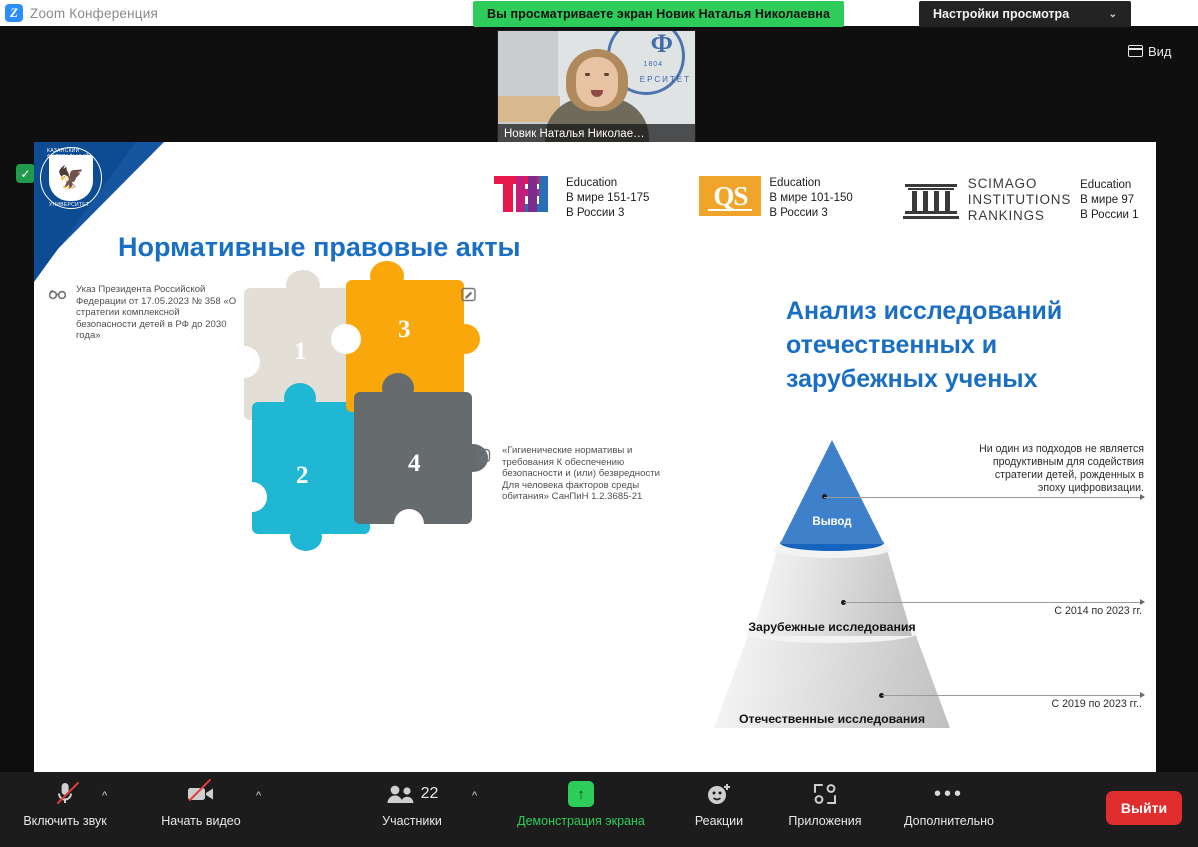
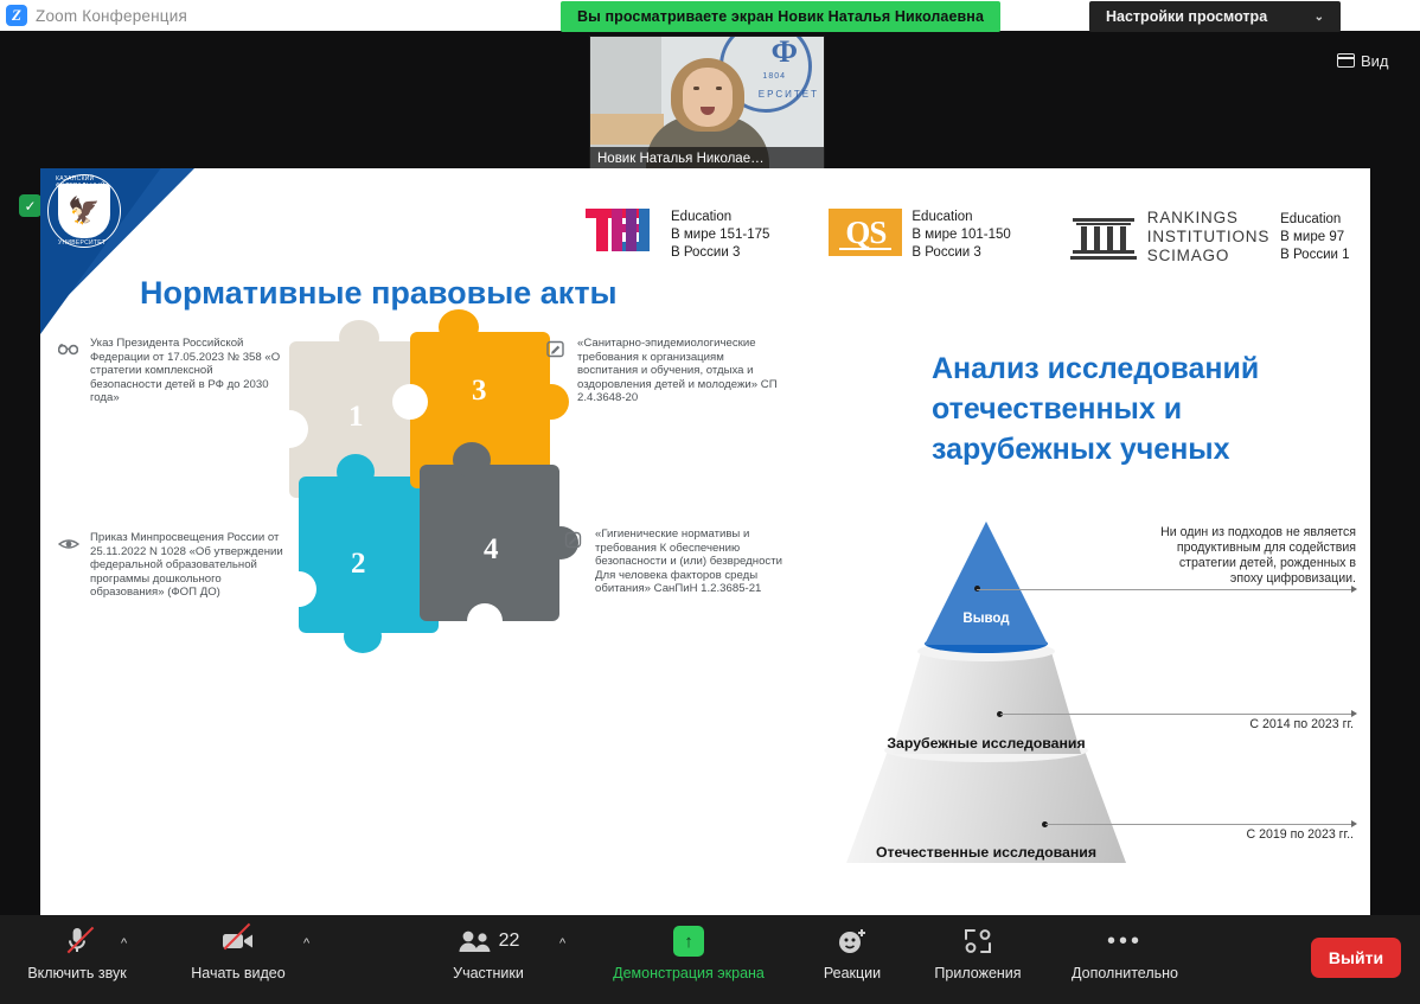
  Z
  Zoom Конференция
  Вы просматриваете экран Новик Наталья Николаевна
  Настройки просмотра
  ⌄
  Ф
  ЕРСИТЕТ
  Новик Наталья Николае…
  Вид
  ✓
  🦅
  Нормативные правовые акты
  Education
  В мире 151-175
  В России 3
  QS
  Education
  В мире 101-150
  В России 3
- SCIMAGO
+ RANKINGS
  INSTITUTIONS
- RANKINGS
+ SCIMAGO
  Education
  В мире 97
  В России 1
  1
  2
  3
  4
  Указ Президента Российской Федерации от 17.05.2023 № 358 «О стратегии комплексной безопасности детей в РФ до 2030 года»
+ Приказ Минпросвещения России от 25.11.2022 N 1028 «Об утверждении федеральной образовательной программы дошкольного образования» (ФОП ДО)
+ «Санитарно-эпидемиологические требования к организациям воспитания и обучения, отдыха и оздоровления детей и молодежи» СП 2.4.3648-20
  «Гигиенические нормативы и требования К обеспечению безопасности и (или) безвредности Для человека факторов среды обитания» СанПиН 1.2.3685-21
  Анализ исследований
  отечественных и
  зарубежных ученых
  Вывод
  Зарубежные исследования
  Отечественные исследования
  Ни один из подходов не является продуктивным для содействия стратегии детей, рожденных в эпоху цифровизации.
  С 2014 по 2023 гг.
  С 2019 по 2023 гг..
  Включить звук
  ^
  Начать видео
  ^
  22
  Участники
  ^
  ↑
  Демонстрация экрана
  Реакции
  Приложения
  •••
  Дополнительно
  Выйти
